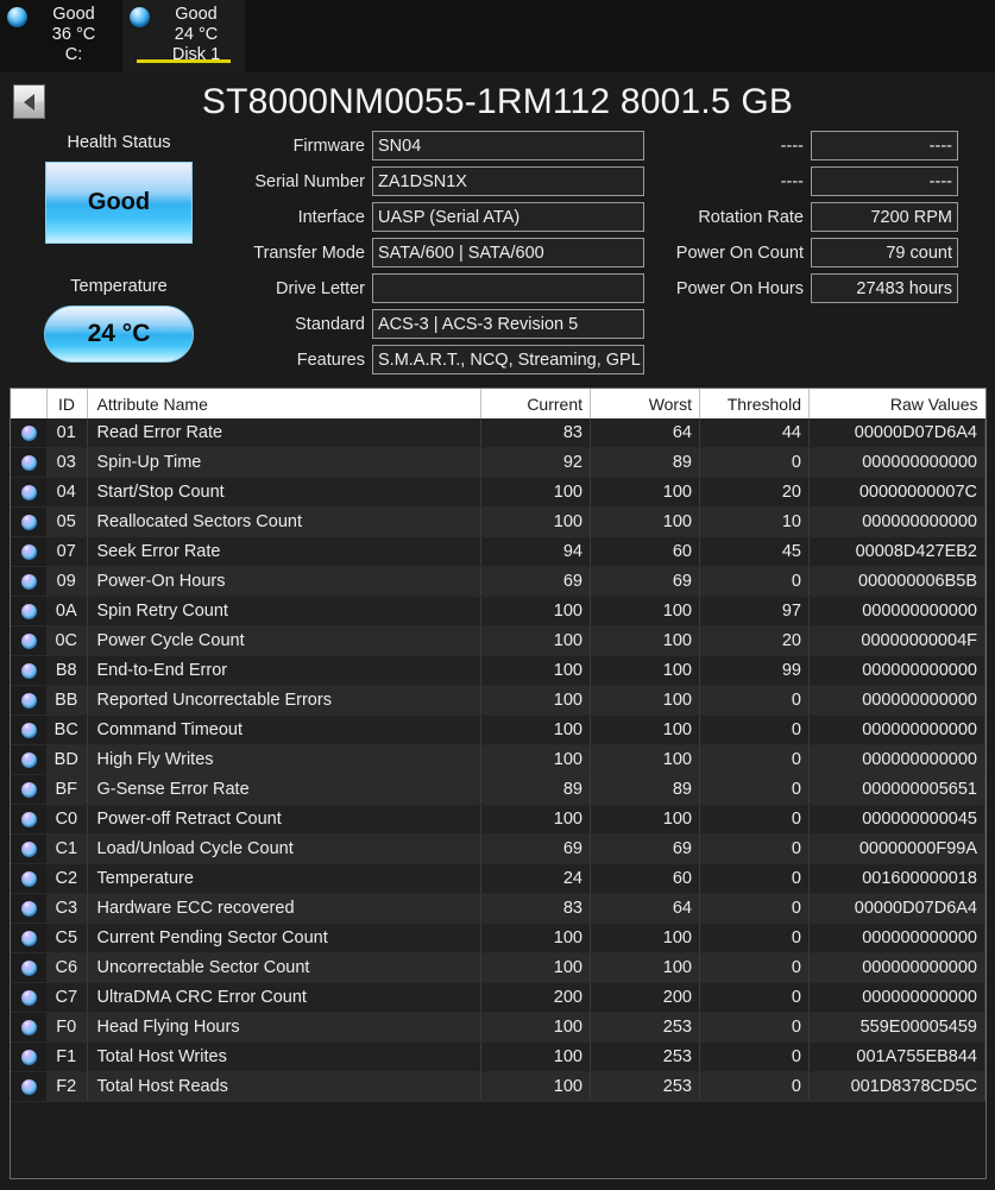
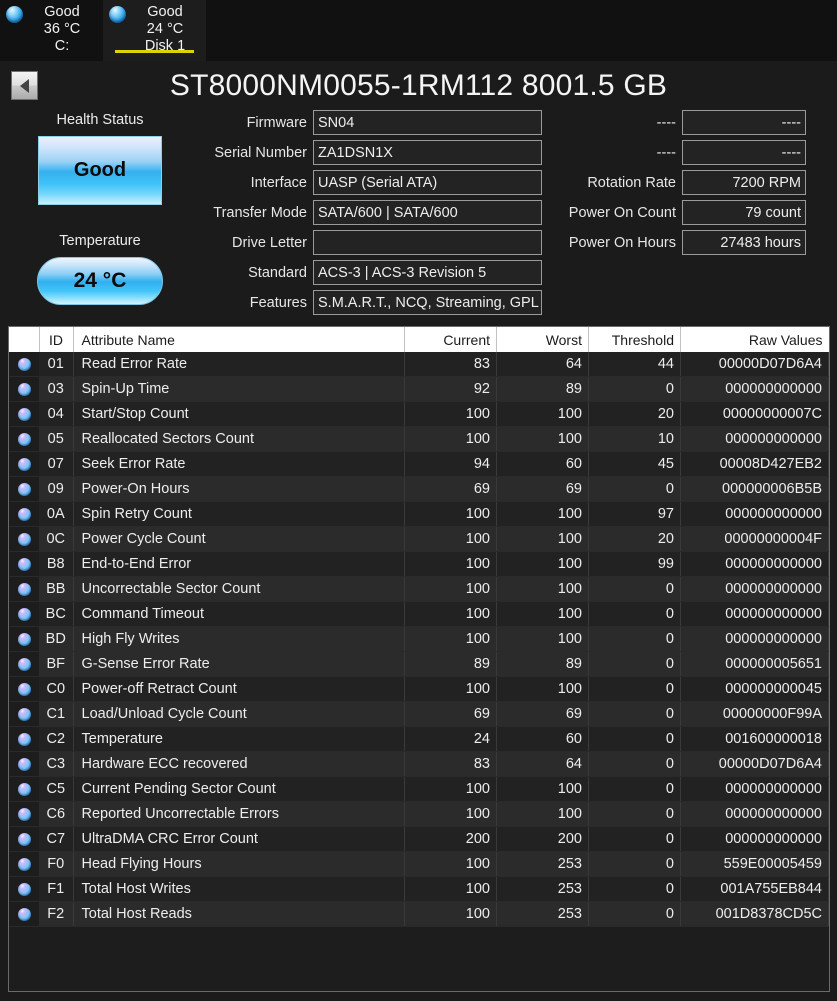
  Good
  36 °C
  C:
  Good
  24 °C
  Disk 1
  ST8000NM0055-1RM112 8001.5 GB
  Health Status
  Good
  Temperature
  24 °C
  Firmware
  SN04
  ----
  ----
  Serial Number
  ZA1DSN1X
  ----
  ----
  Interface
  UASP (Serial ATA)
  Rotation Rate
  7200 RPM
  Transfer Mode
  SATA/600 | SATA/600
  Power On Count
  79 count
  Drive Letter
  Power On Hours
  27483 hours
  Standard
  ACS-3 | ACS-3 Revision 5
  Features
  S.M.A.R.T., NCQ, Streaming, GPL
  	ID	Attribute Name	Current	Worst	Threshold	Raw Values
  	01	Read Error Rate	83	64	44	00000D07D6A4
  	03	Spin-Up Time	92	89	0	000000000000
  	04	Start/Stop Count	100	100	20	00000000007C
  	05	Reallocated Sectors Count	100	100	10	000000000000
  	07	Seek Error Rate	94	60	45	00008D427EB2
  	09	Power-On Hours	69	69	0	000000006B5B
  	0A	Spin Retry Count	100	100	97	000000000000
  	0C	Power Cycle Count	100	100	20	00000000004F
  	B8	End-to-End Error	100	100	99	000000000000
- 	BB	Reported Uncorrectable Errors	100	100	0	000000000000
+ 	BB	Uncorrectable Sector Count	100	100	0	000000000000
  	BC	Command Timeout	100	100	0	000000000000
  	BD	High Fly Writes	100	100	0	000000000000
  	BF	G-Sense Error Rate	89	89	0	000000005651
  	C0	Power-off Retract Count	100	100	0	000000000045
  	C1	Load/Unload Cycle Count	69	69	0	00000000F99A
  	C2	Temperature	24	60	0	001600000018
  	C3	Hardware ECC recovered	83	64	0	00000D07D6A4
  	C5	Current Pending Sector Count	100	100	0	000000000000
- 	C6	Uncorrectable Sector Count	100	100	0	000000000000
+ 	C6	Reported Uncorrectable Errors	100	100	0	000000000000
  	C7	UltraDMA CRC Error Count	200	200	0	000000000000
  	F0	Head Flying Hours	100	253	0	559E00005459
  	F1	Total Host Writes	100	253	0	001A755EB844
  	F2	Total Host Reads	100	253	0	001D8378CD5C
